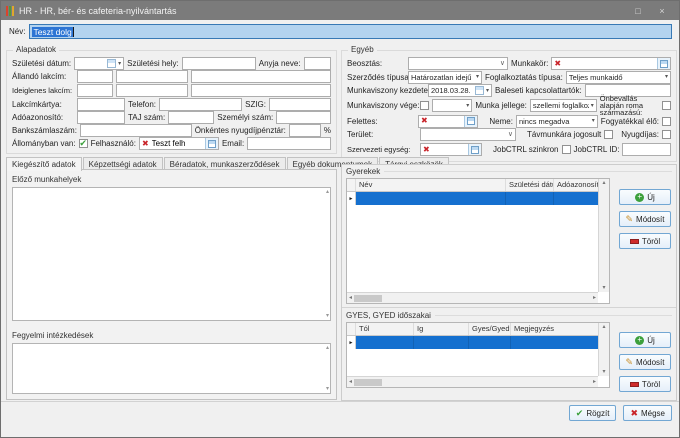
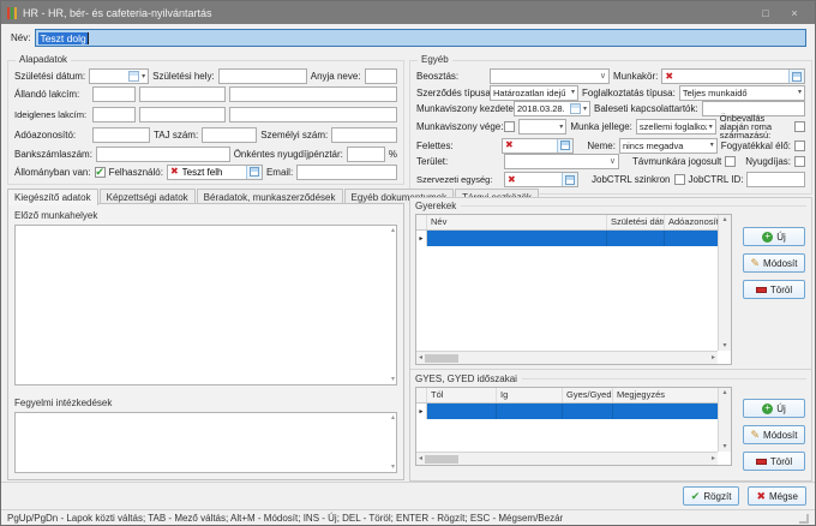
  HR - HR, bér- és cafeteria-nyilvántartás
  □
  ×
  Név:
  Teszt dolg
  Alapadatok
  Születési dátum:
  Születési hely:
  Anyja neve:
  Állandó lakcím:
  Ideiglenes lakcím:
- Lakcímkártya:
- Telefon:
- SZIG:
  Adóazonosító:
  TAJ szám:
  Személyi szám:
  Bankszámlaszám:
  Önkéntes nyugdíjpénztár:
  %
  Állományban van:
  ✔
  Felhasználó:
  ✖
  Teszt felh
  Email:
  Egyéb
  Beosztás:
  Munkakör:
  ✖
  Szerződés típusa
  Határozatlan idejű
  Foglalkoztatás típusa:
  Teljes munkaidő
  Munkaviszony kezdete
  2018.03.28.
  Baleseti kapcsolattartók:
  Munkaviszony vége:
  Munka jellege:
  Önbevallás alapján roma származású:
  Felettes:
  ✖
  Neme:
  nincs megadva
  Fogyatékkal élő:
  Terület:
  Távmunkára jogosult
  Nyugdíjas:
  Szervezeti egység:
  ✖
  JobCTRL szinkron
  JobCTRL ID:
  Kiegészítő adatok
  Képzettségi adatok
  Béradatok, munkaszerződések
  Előző munkahelyek
  Fegyelmi intézkedések
  Gyerekek
  Név
  Születési dát
  Adóazonosí
  +
  Új
  ✎
  Módosít
  Töröl
  GYES, GYED időszakai
  Tól
  Ig
  Gyes/Gyed
  Megjegyzés
  +
  Új
  ✎
  Módosít
  Töröl
  ✔
  Rögzít
  ✖
  Mégse
+ PgUp/PgDn - Lapok közti váltás; TAB - Mező váltás; Alt+M - Módosít; INS - Új; DEL - Töröl; ENTER - Rögzít; ESC - Mégsem/Bezár
